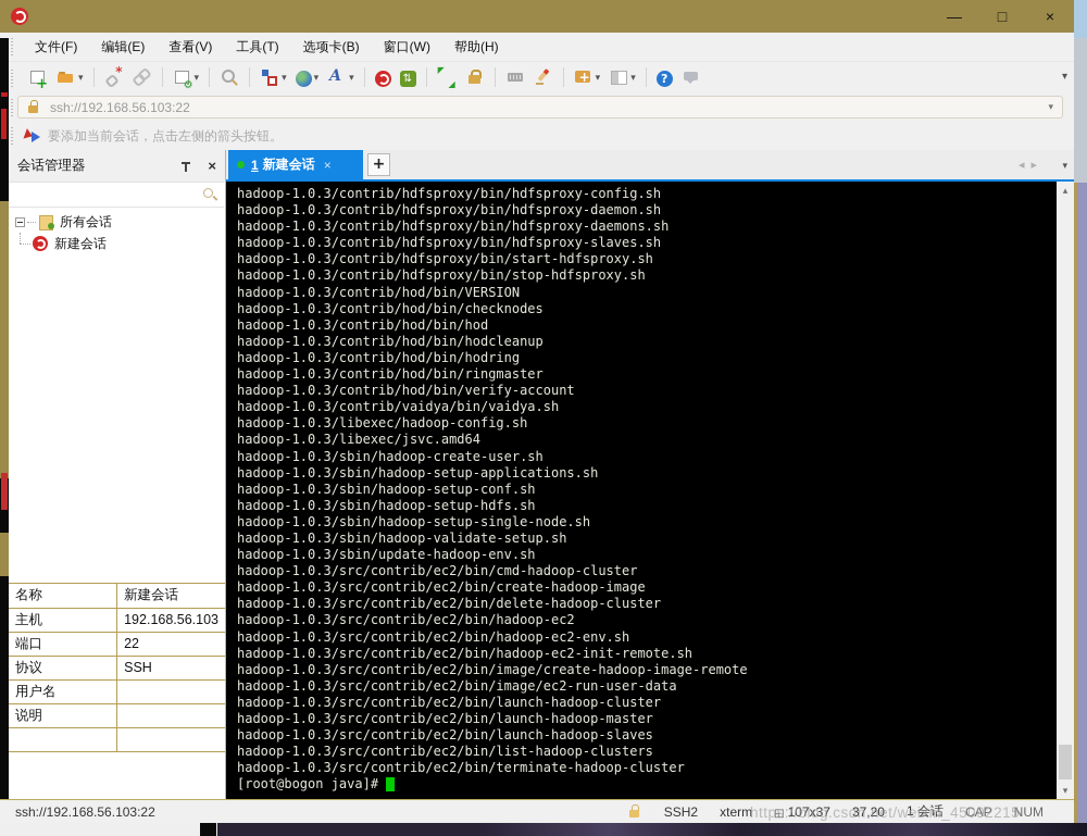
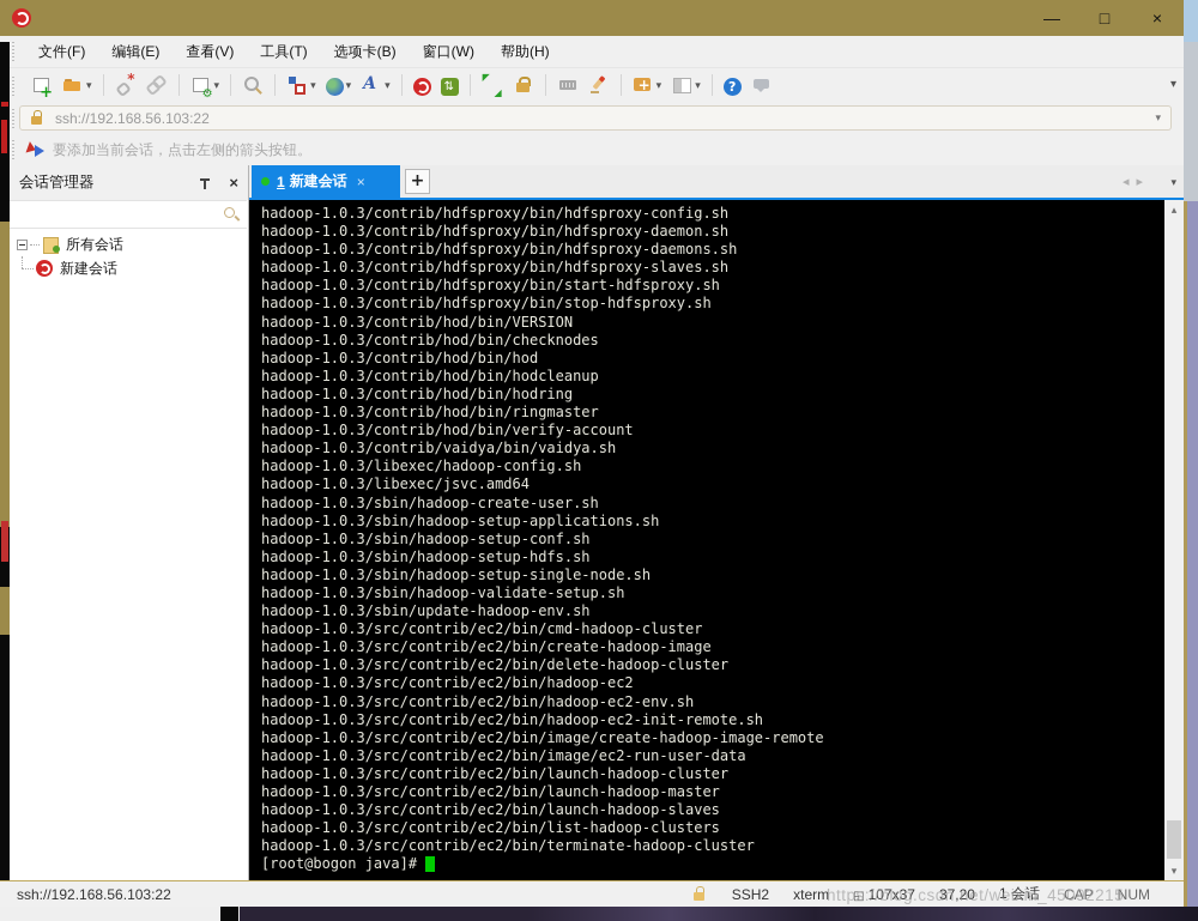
  —
  □
  ×
  文件(F)
  编辑(E)
  查看(V)
  工具(T)
  选项卡(B)
  窗口(W)
  帮助(H)
  ssh://192.168.56.103:22
  要添加当前会话，点击左侧的箭头按钮。
  会话管理器
  ×
  所有会话
  新建会话
- 名称	新建会话
- 主机	192.168.56.103
- 端口	22
- 协议	SSH
- 用户名
- 说明
  1
  新建会话
  ×
  +
  ◂▸
  hadoop-1.0.3/contrib/hdfsproxy/bin/hdfsproxy-config.sh
  hadoop-1.0.3/contrib/hdfsproxy/bin/hdfsproxy-daemon.sh
  hadoop-1.0.3/contrib/hdfsproxy/bin/hdfsproxy-daemons.sh
  hadoop-1.0.3/contrib/hdfsproxy/bin/hdfsproxy-slaves.sh
  hadoop-1.0.3/contrib/hdfsproxy/bin/start-hdfsproxy.sh
  hadoop-1.0.3/contrib/hdfsproxy/bin/stop-hdfsproxy.sh
  hadoop-1.0.3/contrib/hod/bin/VERSION
  hadoop-1.0.3/contrib/hod/bin/checknodes
  hadoop-1.0.3/contrib/hod/bin/hod
  hadoop-1.0.3/contrib/hod/bin/hodcleanup
  hadoop-1.0.3/contrib/hod/bin/hodring
  hadoop-1.0.3/contrib/hod/bin/ringmaster
  hadoop-1.0.3/contrib/hod/bin/verify-account
  hadoop-1.0.3/contrib/vaidya/bin/vaidya.sh
  hadoop-1.0.3/libexec/hadoop-config.sh
  hadoop-1.0.3/libexec/jsvc.amd64
  hadoop-1.0.3/sbin/hadoop-create-user.sh
  hadoop-1.0.3/sbin/hadoop-setup-applications.sh
  hadoop-1.0.3/sbin/hadoop-setup-conf.sh
  hadoop-1.0.3/sbin/hadoop-setup-hdfs.sh
  hadoop-1.0.3/sbin/hadoop-setup-single-node.sh
  hadoop-1.0.3/sbin/hadoop-validate-setup.sh
  hadoop-1.0.3/sbin/update-hadoop-env.sh
  hadoop-1.0.3/src/contrib/ec2/bin/cmd-hadoop-cluster
  hadoop-1.0.3/src/contrib/ec2/bin/create-hadoop-image
  hadoop-1.0.3/src/contrib/ec2/bin/delete-hadoop-cluster
  hadoop-1.0.3/src/contrib/ec2/bin/hadoop-ec2
  hadoop-1.0.3/src/contrib/ec2/bin/hadoop-ec2-env.sh
  hadoop-1.0.3/src/contrib/ec2/bin/hadoop-ec2-init-remote.sh
  hadoop-1.0.3/src/contrib/ec2/bin/image/create-hadoop-image-remote
  hadoop-1.0.3/src/contrib/ec2/bin/image/ec2-run-user-data
  hadoop-1.0.3/src/contrib/ec2/bin/launch-hadoop-cluster
  hadoop-1.0.3/src/contrib/ec2/bin/launch-hadoop-master
  hadoop-1.0.3/src/contrib/ec2/bin/launch-hadoop-slaves
  hadoop-1.0.3/src/contrib/ec2/bin/list-hadoop-clusters
  hadoop-1.0.3/src/contrib/ec2/bin/terminate-hadoop-cluster
  [root@bogon java]#
  ▴
  ▾
  ssh://192.168.56.103:22
  SSH2
  xterm
  107x37
  37,20
  1 会话
  CAP
  NUM
  https://blog.csdn.net/weixin_45092215
